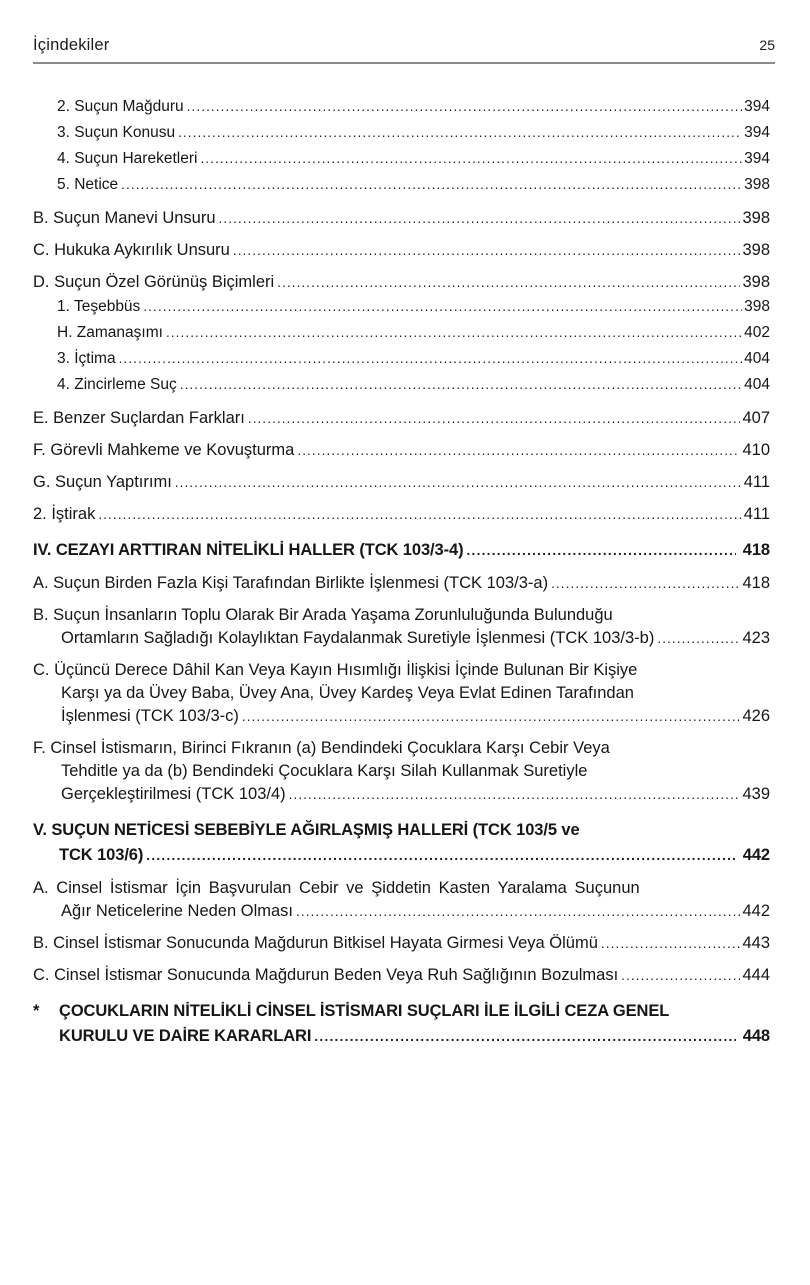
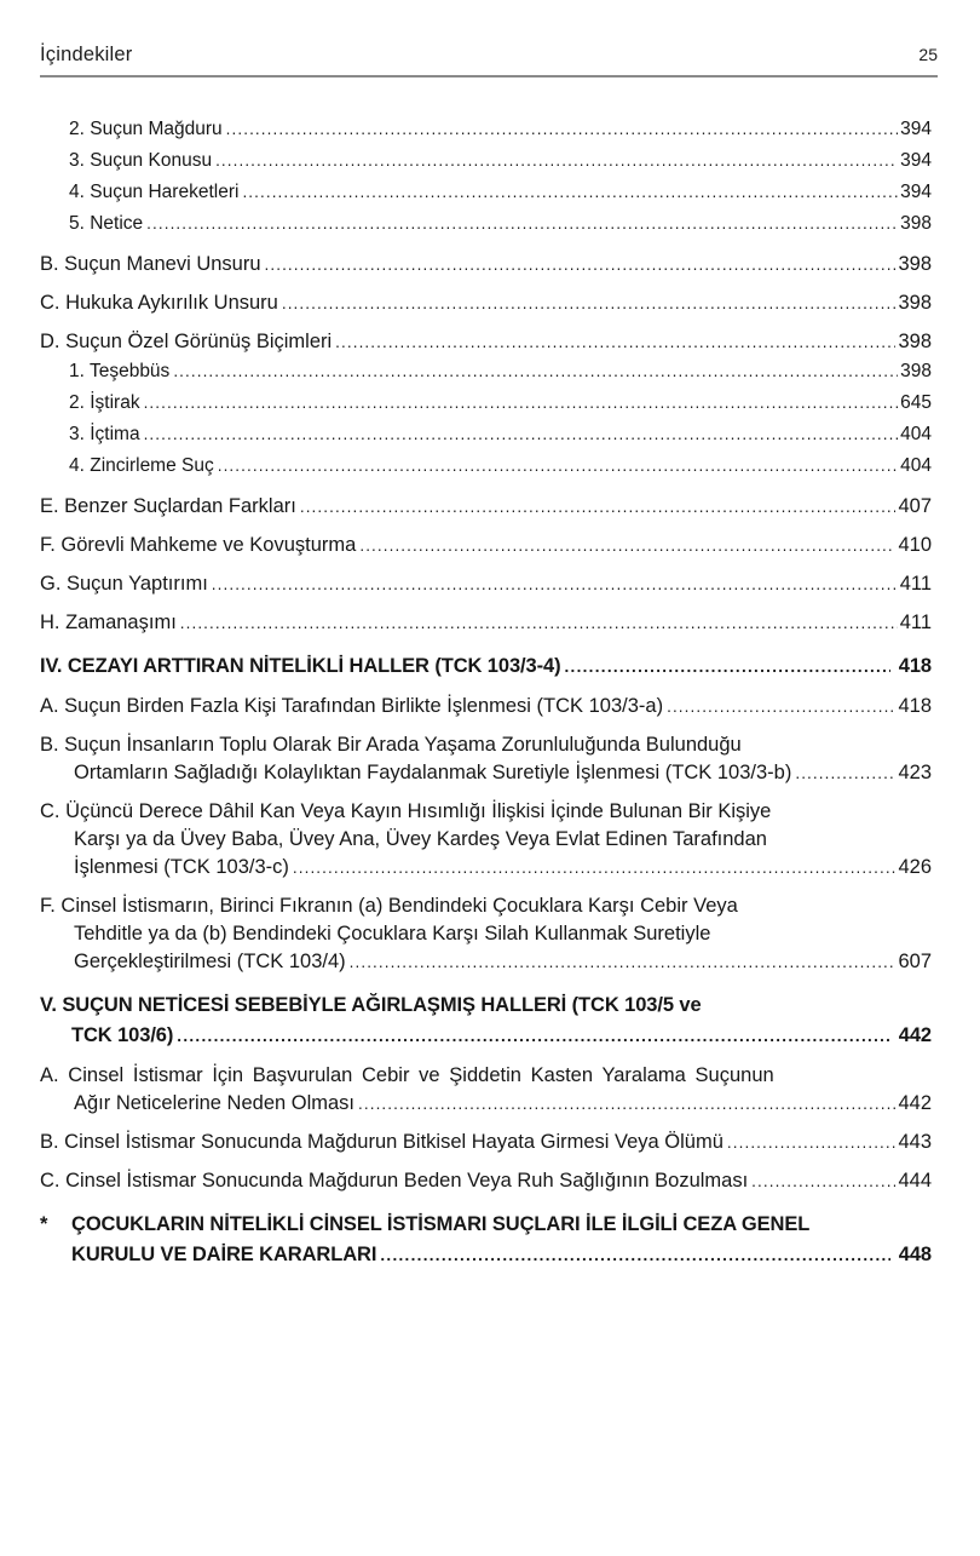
  İçindekiler
  25
  2. Suçun Mağduru
  394
  3. Suçun Konusu
  394
  4. Suçun Hareketleri
  394
  5. Netice
  398
  B. Suçun Manevi Unsuru
  398
  C. Hukuka Aykırılık Unsuru
  398
  D. Suçun Özel Görünüş Biçimleri
  398
  1. Teşebbüs
  398
- H. Zamanaşımı
+ 2. İştirak
- 402
+ 645
  3. İçtima
  404
  4. Zincirleme Suç
  404
  E. Benzer Suçlardan Farkları
  407
  F. Görevli Mahkeme ve Kovuşturma
  410
  G. Suçun Yaptırımı
  411
- 2. İştirak
+ H. Zamanaşımı
  411
  IV. CEZAYI ARTTIRAN NİTELİKLİ HALLER (TCK 103/3-4)
  418
  A. Suçun Birden Fazla Kişi Tarafından Birlikte İşlenmesi (TCK 103/3-a)
  418
  B. Suçun İnsanların Toplu Olarak Bir Arada Yaşama Zorunluluğunda Bulunduğu
  Ortamların Sağladığı Kolaylıktan Faydalanmak Suretiyle İşlenmesi (TCK 103/3-b)
  423
  C. Üçüncü Derece Dâhil Kan Veya Kayın Hısımlığı İlişkisi İçinde Bulunan Bir Kişiye
  Karşı ya da Üvey Baba, Üvey Ana, Üvey Kardeş Veya Evlat Edinen Tarafından
  İşlenmesi (TCK 103/3-c)
  426
  F. Cinsel İstismarın, Birinci Fıkranın (a) Bendindeki Çocuklara Karşı Cebir Veya
  Tehditle ya da (b) Bendindeki Çocuklara Karşı Silah Kullanmak Suretiyle
  Gerçekleştirilmesi (TCK 103/4)
- 439
+ 607
  V. SUÇUN NETİCESİ SEBEBİYLE AĞIRLAŞMIŞ HALLERİ (TCK 103/5 ve
  TCK 103/6)
  442
  A. Cinsel İstismar İçin Başvurulan Cebir ve Şiddetin Kasten Yaralama Suçunun
  Ağır Neticelerine Neden Olması
  442
  B. Cinsel İstismar Sonucunda Mağdurun Bitkisel Hayata Girmesi Veya Ölümü
  443
  C. Cinsel İstismar Sonucunda Mağdurun Beden Veya Ruh Sağlığının Bozulması
  444
  *
  ÇOCUKLARIN NİTELİKLİ CİNSEL İSTİSMARI SUÇLARI İLE İLGİLİ CEZA GENEL
  KURULU VE DAİRE KARARLARI
  448
